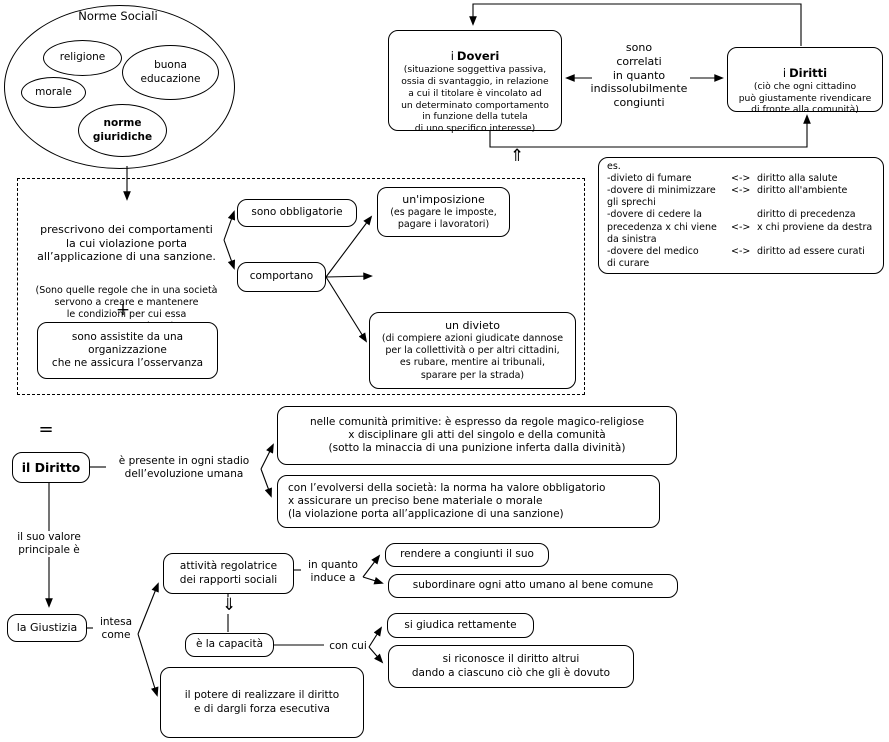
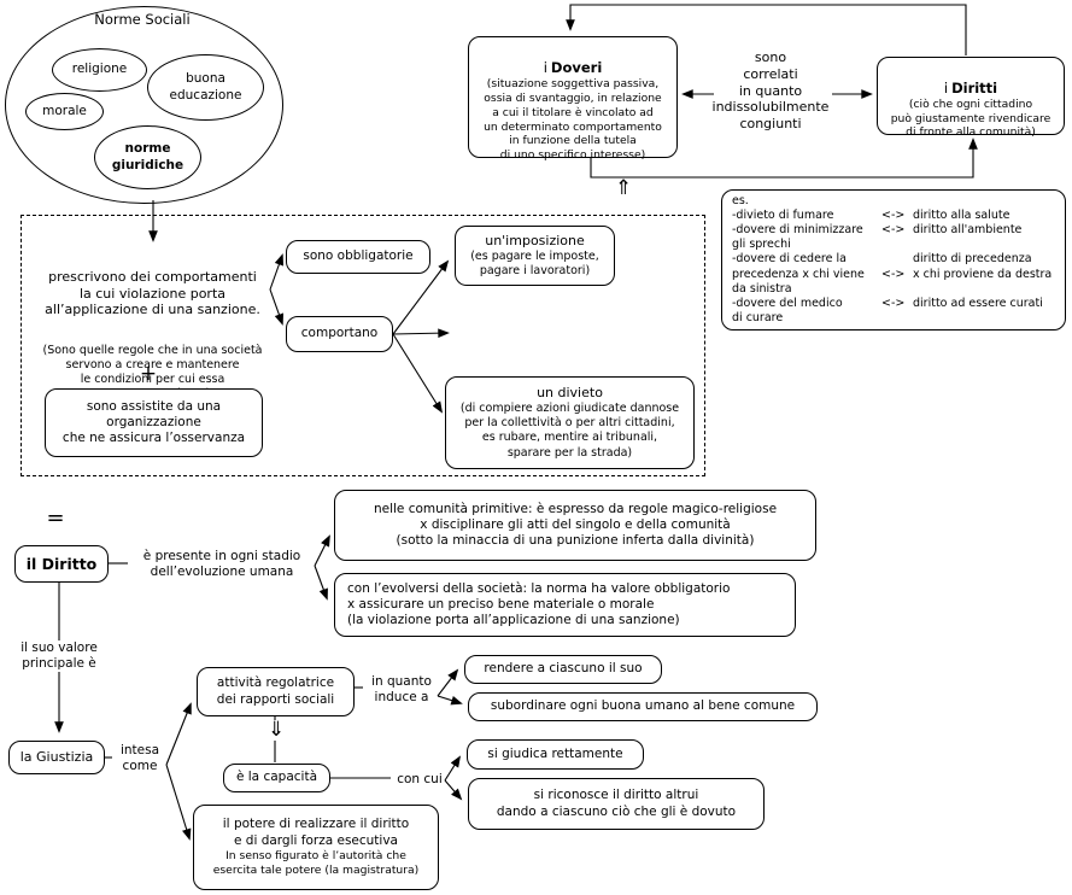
  Norme Sociali
  religione
  buona
  educazione
  morale
  norme
  giuridiche
  i Doveri
  (situazione soggettiva passiva,
  ossia di svantaggio, in relazione
  a cui il titolare è vincolato ad
  un determinato comportamento
  in funzione della tutela
  di uno specifico interesse)
  sono
  correlati
  in quanto
  indissolubilmente
  congiunti
  i Diritti
  (ciò che ogni cittadino
  può giustamente rivendicare
  di fronte alla comunità)
  ⇑
  es.
  -divieto di fumare
  <->
  diritto alla salute
  -dovere di minimizzare
  gli sprechi
  <->
  diritto all'ambiente
  -dovere di cedere la
  precedenza x chi viene
  da sinistra
  <->
  diritto di precedenza
  x chi proviene da destra
  -dovere del medico
  di curare
  <->
  diritto ad essere curati
  prescrivono dei comportamenti
  la cui violazione porta
  all’applicazione di una sanzione.
  (Sono quelle regole che in una società
  servono a creare e mantenere
  le condizioni per cui essa
  +
  sono assistite da una
  organizzazione
  che ne assicura l’osservanza
  sono obbligatorie
  comportano
  un'imposizione
  (es pagare le imposte,
  pagare i lavoratori)
  un divieto
  (di compiere azioni giudicate dannose
  per la collettività o per altri cittadini,
  es rubare, mentire ai tribunali,
  sparare per la strada)
  =
  il Diritto
  è presente in ogni stadio
  dell’evoluzione umana
  nelle comunità primitive: è espresso da regole magico-religiose
  x disciplinare gli atti del singolo e della comunità
  (sotto la minaccia di una punizione inferta dalla divinità)
  con l’evolversi della società: la norma ha valore obbligatorio
  x assicurare un preciso bene materiale o morale
  (la violazione porta all’applicazione di una sanzione)
  il suo valore
  principale è
  la Giustizia
  intesa
  come
  attività regolatrice
  dei rapporti sociali
  in quanto
  induce a
- rendere a congiunti il suo
+ rendere a ciascuno il suo
- subordinare ogni atto umano al bene comune
+ subordinare ogni buona umano al bene comune
  ⇓
  è la capacità
  con cui
  si giudica rettamente
  si riconosce il diritto altrui
  dando a ciascuno ciò che gli è dovuto
  il potere di realizzare il diritto
  e di dargli forza esecutiva
+ In senso figurato è l’autorità che
+ esercita tale potere (la magistratura)
